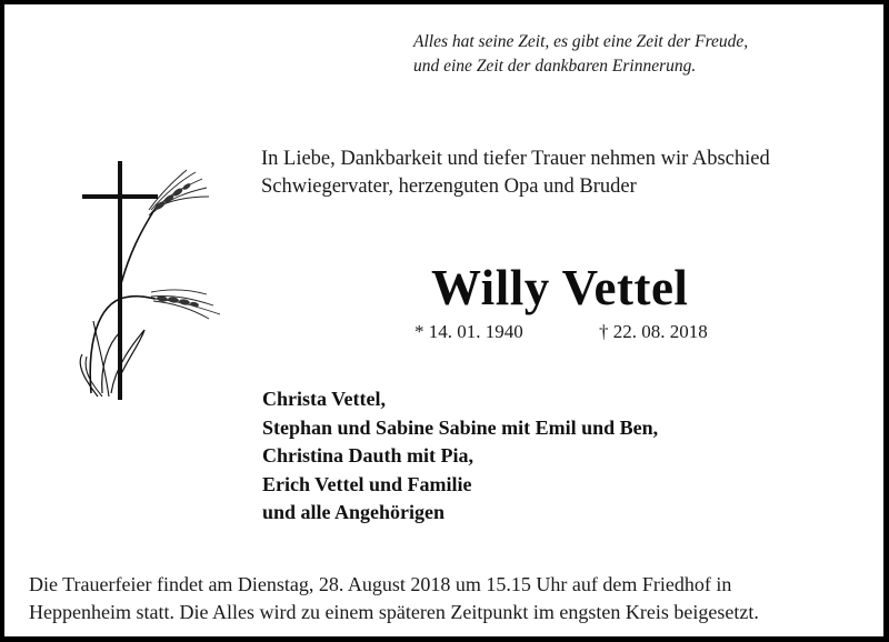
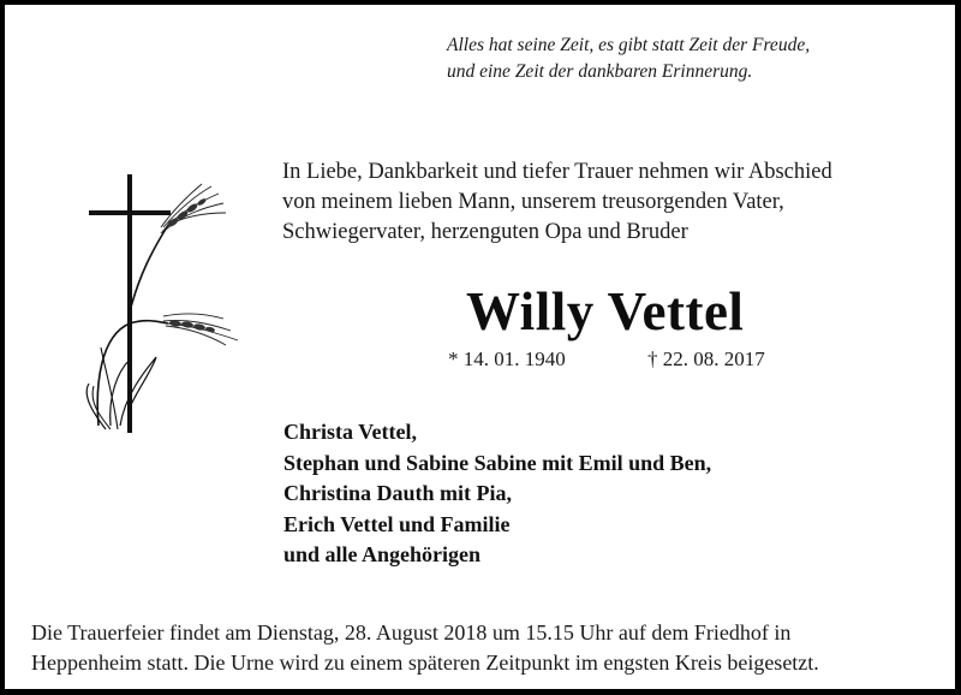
- Alles hat seine Zeit, es gibt eine Zeit der Freude,
+ Alles hat seine Zeit, es gibt statt Zeit der Freude,
  und eine Zeit der dankbaren Erinnerung.
  In Liebe, Dankbarkeit und tiefer Trauer nehmen wir Abschied
+ von meinem lieben Mann, unserem treusorgenden Vater,
  Schwiegervater, herzenguten Opa und Bruder
  Willy Vettel
  * 14. 01. 1940
- † 22. 08. 2018
+ † 22. 08. 2017
  Christa Vettel,
  Stephan und Sabine Sabine mit Emil und Ben,
  Christina Dauth mit Pia,
  Erich Vettel und Familie
  und alle Angehörigen
  Die Trauerfeier findet am Dienstag, 28. August 2018 um 15.15 Uhr auf dem Friedhof in
- Heppenheim statt. Die Alles wird zu einem späteren Zeitpunkt im engsten Kreis beigesetzt.
+ Heppenheim statt. Die Urne wird zu einem späteren Zeitpunkt im engsten Kreis beigesetzt.
